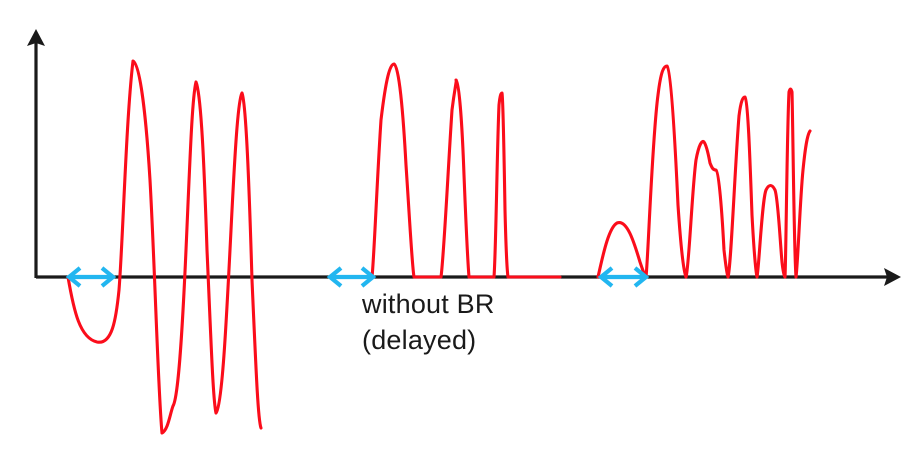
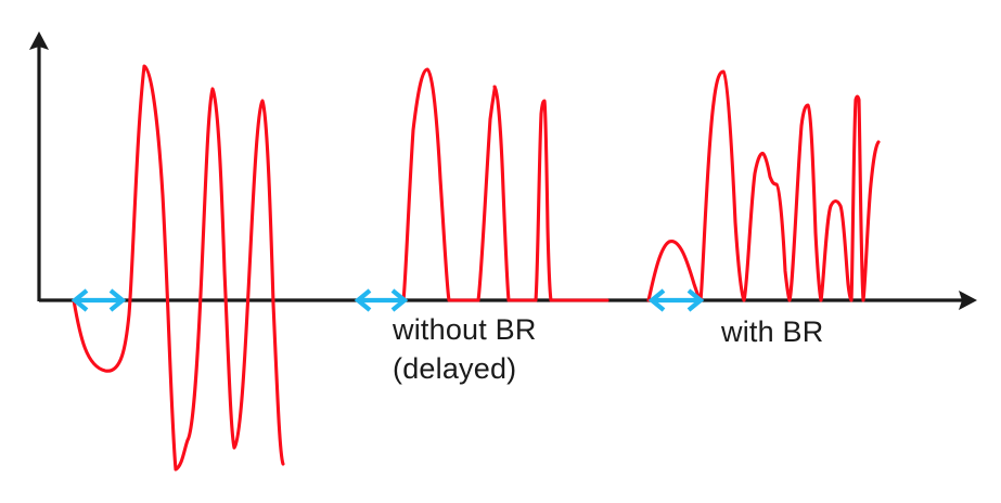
  without BR
  (delayed)
+ with BR
